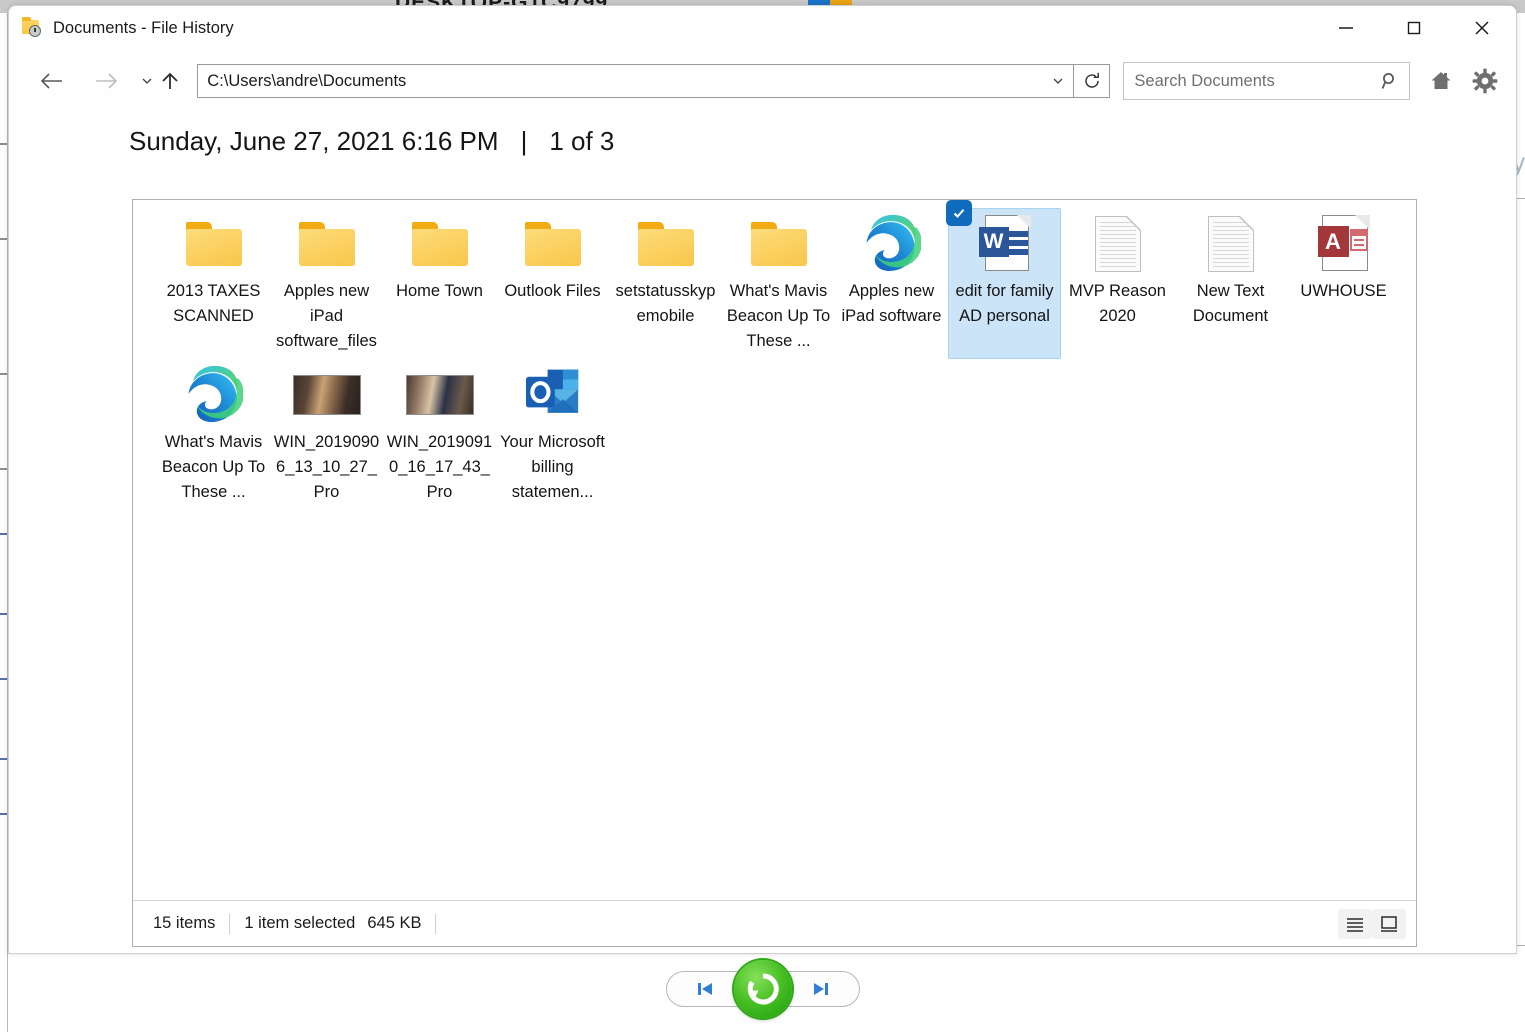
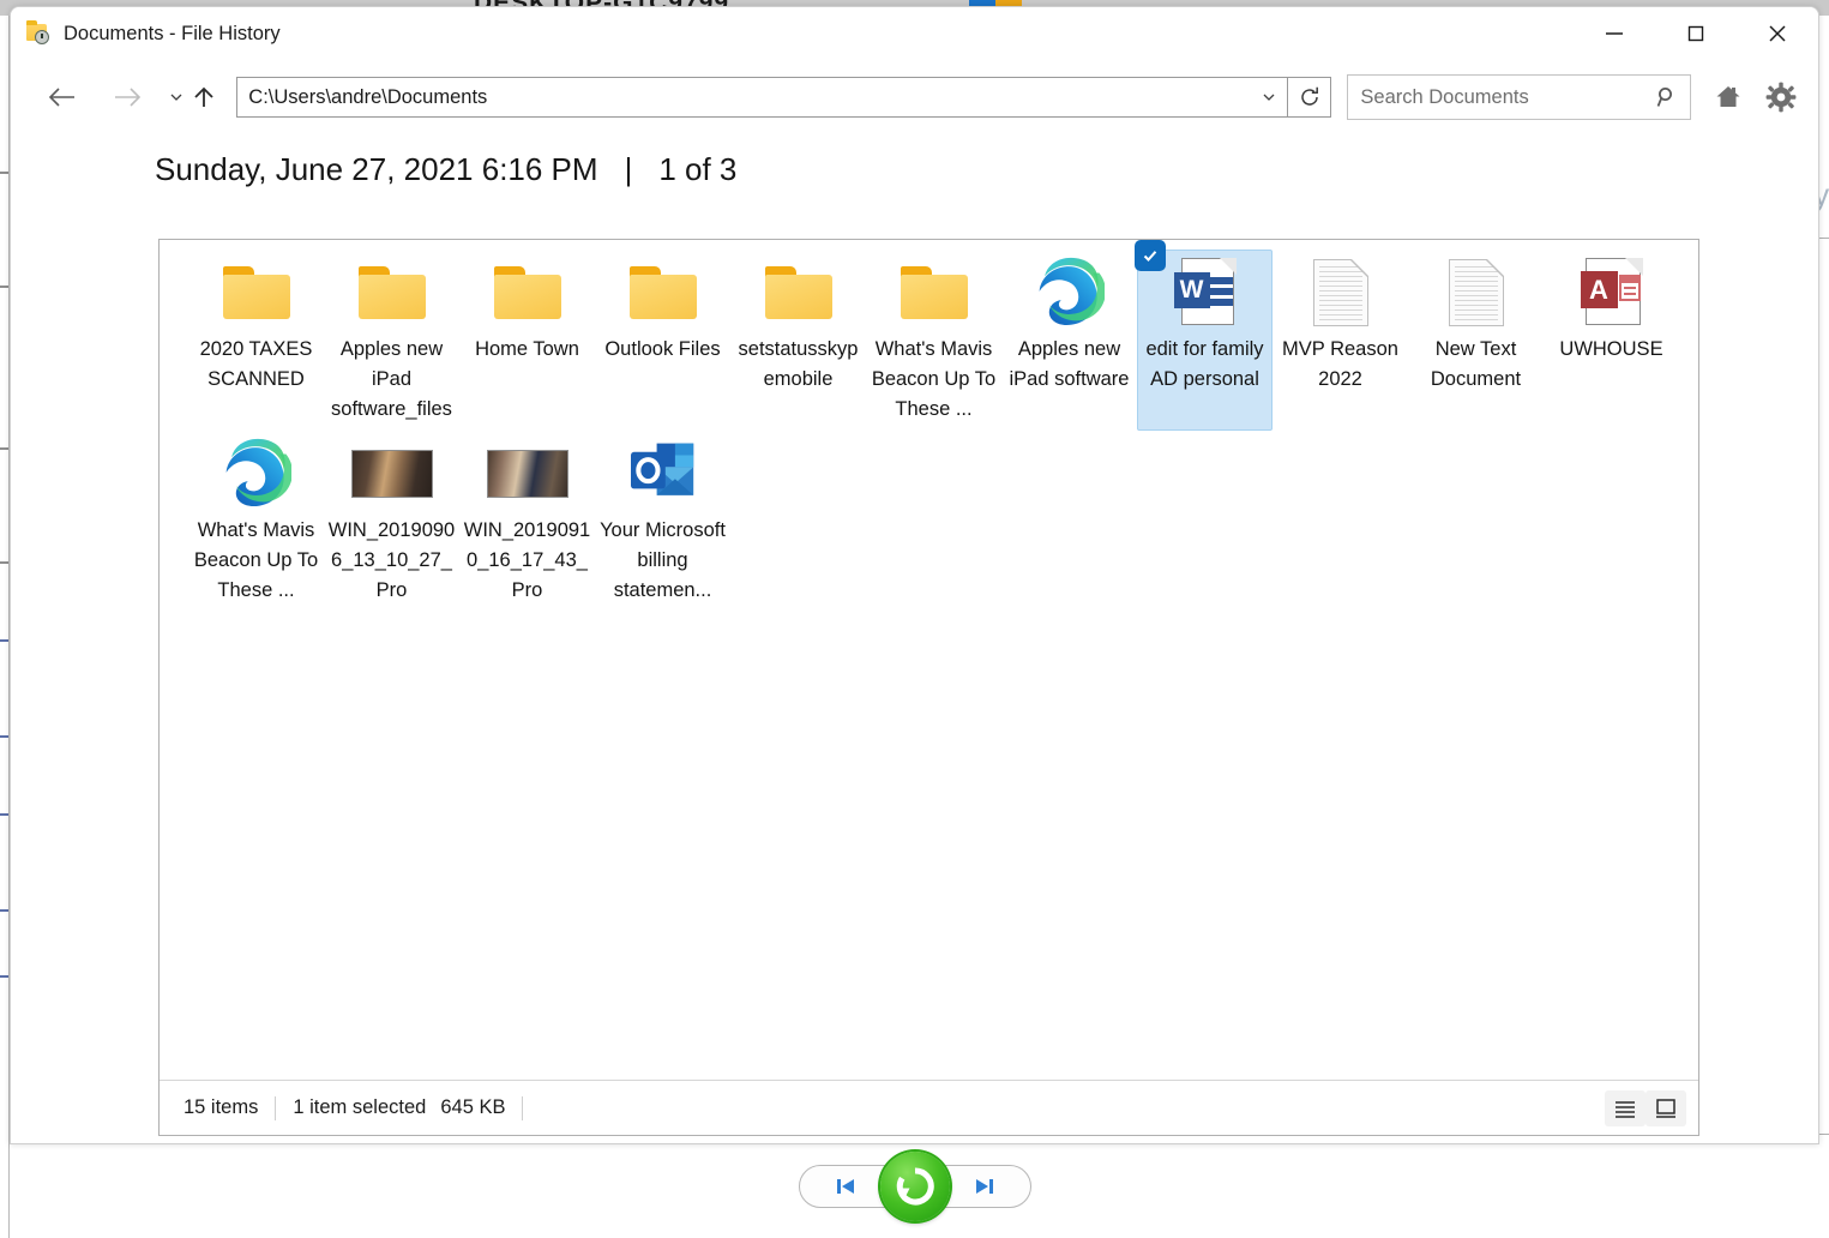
  DESKTOP-G1C9799
  Documents - File History
  C:\Users\andre\Documents
  Search Documents
  Sunday, June 27, 2021 6:16 PM
  |
  1 of 3
- 2013 TAXES SCANNED
+ 2020 TAXES SCANNED
  Apples new iPad software_files
  Home Town
  Outlook Files
  setstatusskypemobile
  What's Mavis Beacon Up To These ...
  Apples new iPad software
  W
  edit for family AD personal
- MVP Reason 2020
+ MVP Reason 2022
  New Text Document
  A
  UWHOUSE
  What's Mavis Beacon Up To These ...
  WIN_20190906_13_10_27_Pro
  WIN_20190910_16_17_43_Pro
  Your Microsoft billing statemen...
  15 items
  1 item selected
  645 KB
